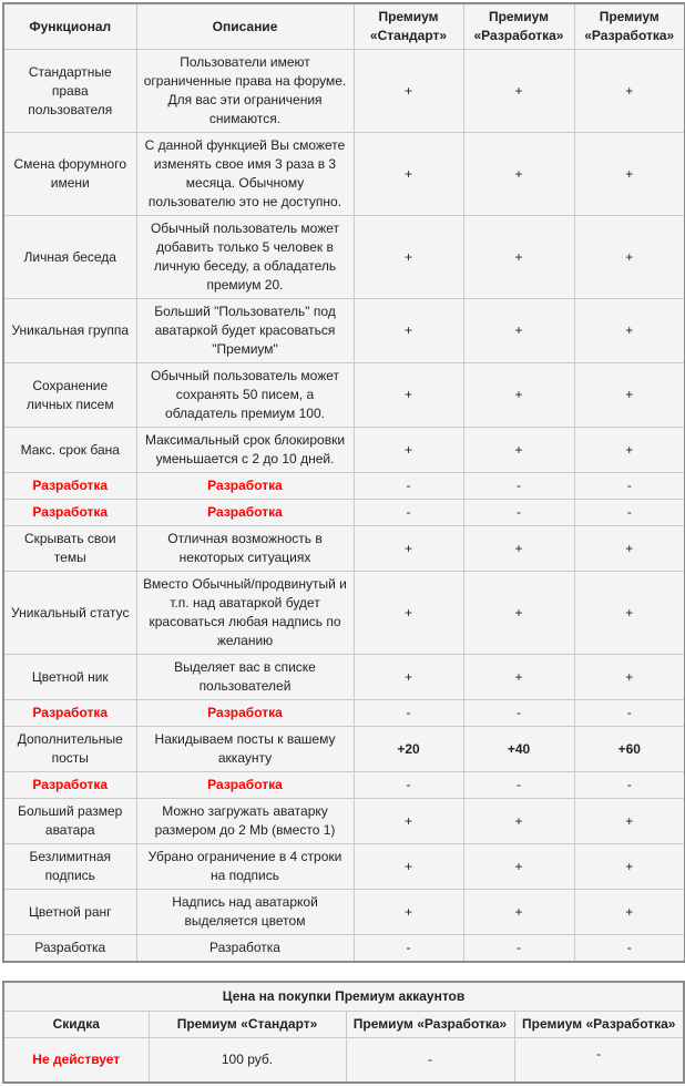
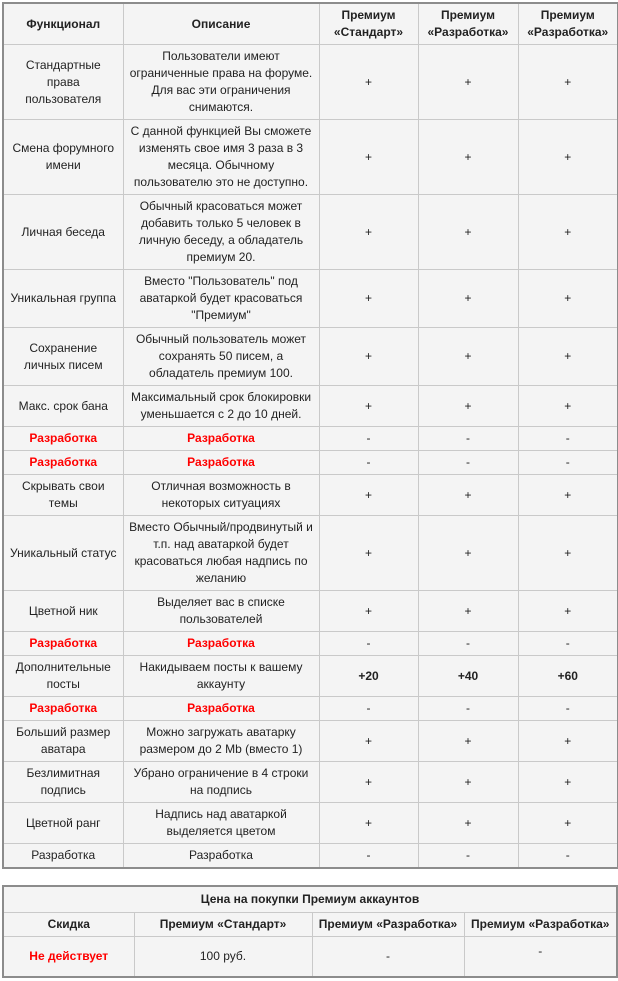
  Функционал	Описание	Премиум «Стандарт»	Премиум «Разработка»	Премиум «Разработка»
  Стандартные права пользователя	Пользователи имеют ограниченные права на форуме. Для вас эти ограничения снимаются.	+	+	+
  Смена форумного имени	С данной функцией Вы сможете изменять свое имя 3 раза в 3 месяца. Обычному пользователю это не доступно.	+	+	+
- Личная беседа	Обычный пользователь может добавить только 5 человек в личную беседу, а обладатель премиум 20.	+	+	+
+ Личная беседа	Обычный красоваться может добавить только 5 человек в личную беседу, а обладатель премиум 20.	+	+	+
- Уникальная группа	Больший "Пользователь" под аватаркой будет красоваться "Премиум"	+	+	+
+ Уникальная группа	Вместо "Пользователь" под аватаркой будет красоваться "Премиум"	+	+	+
  Сохранение личных писем	Обычный пользователь может сохранять 50 писем, а обладатель премиум 100.	+	+	+
  Макс. срок бана	Максимальный срок блокировки уменьшается с 2 до 10 дней.	+	+	+
  Разработка	Разработка	-	-	-
  Разработка	Разработка	-	-	-
  Скрывать свои темы	Отличная возможность в некоторых ситуациях	+	+	+
  Уникальный статус	Вместо Обычный/продвинутый и т.п. над аватаркой будет красоваться любая надпись по желанию	+	+	+
  Цветной ник	Выделяет вас в списке пользователей	+	+	+
  Разработка	Разработка	-	-	-
  Дополнительные посты	Накидываем посты к вашему аккаунту	+20	+40	+60
  Разработка	Разработка	-	-	-
  Больший размер аватара	Можно загружать аватарку размером до 2 Mb (вместо 1)	+	+	+
  Безлимитная подпись	Убрано ограничение в 4 строки на подпись	+	+	+
  Цветной ранг	Надпись над аватаркой выделяется цветом	+	+	+
  Разработка	Разработка	-	-	-
  Цена на покупки Премиум аккаунтов
  Скидка	Премиум «Стандарт»	Премиум «Разработка»	Премиум «Разработка»
  Не действует	100 руб.	-	-
